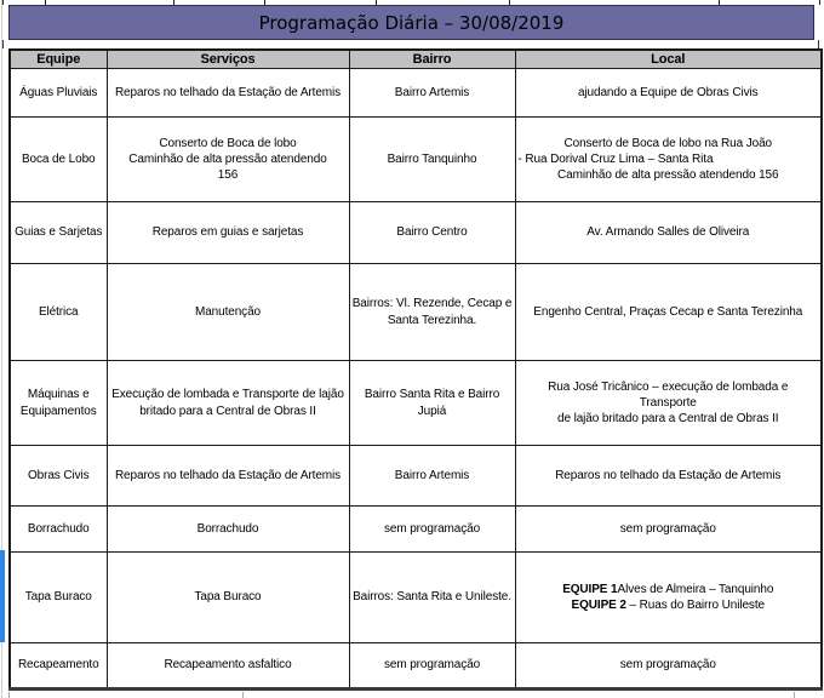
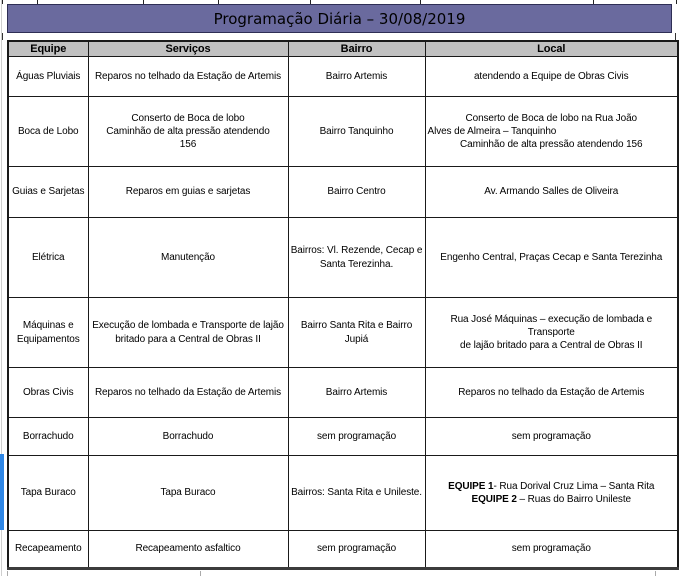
  Programação Diária – 30/08/2019
  Equipe	Serviços	Bairro	Local
- Águas Pluviais	Reparos no telhado da Estação de Artemis	Bairro Artemis	ajudando a Equipe de Obras Civis
+ Águas Pluviais	Reparos no telhado da Estação de Artemis	Bairro Artemis	atendendo a Equipe de Obras Civis
- Boca de Lobo	Conserto de Boca de loboCaminhão de alta pressão atendendo156	Bairro Tanquinho	Conserto de Boca de lobo na Rua João- Rua Dorival Cruz Lima – Santa RitaCaminhão de alta pressão atendendo 156
+ Boca de Lobo	Conserto de Boca de loboCaminhão de alta pressão atendendo156	Bairro Tanquinho	Conserto de Boca de lobo na Rua JoãoAlves de Almeira – TanquinhoCaminhão de alta pressão atendendo 156
  Guias e Sarjetas	Reparos em guias e sarjetas	Bairro Centro	Av. Armando Salles de Oliveira
  Elétrica	Manutenção	Bairros: Vl. Rezende, Cecap eSanta Terezinha.	Engenho Central, Praças Cecap e Santa Terezinha
- Máquinas eEquipamentos	Execução de lombada e Transporte de lajãobritado para a Central de Obras II	Bairro Santa Rita e Bairro Jupiá	Rua José Tricânico – execução de lombada e Transportede lajão britado para a Central de Obras II
+ Máquinas eEquipamentos	Execução de lombada e Transporte de lajãobritado para a Central de Obras II	Bairro Santa Rita e Bairro Jupiá	Rua José Máquinas – execução de lombada e Transportede lajão britado para a Central de Obras II
  Obras Civis	Reparos no telhado da Estação de Artemis	Bairro Artemis	Reparos no telhado da Estação de Artemis
  Borrachudo	Borrachudo	sem programação	sem programação
- Tapa Buraco	Tapa Buraco	Bairros: Santa Rita e Unileste.	EQUIPE 1Alves de Almeira – TanquinhoEQUIPE 2 – Ruas do Bairro Unileste
+ Tapa Buraco	Tapa Buraco	Bairros: Santa Rita e Unileste.	EQUIPE 1- Rua Dorival Cruz Lima – Santa RitaEQUIPE 2 – Ruas do Bairro Unileste
  Recapeamento	Recapeamento asfaltico	sem programação	sem programação
